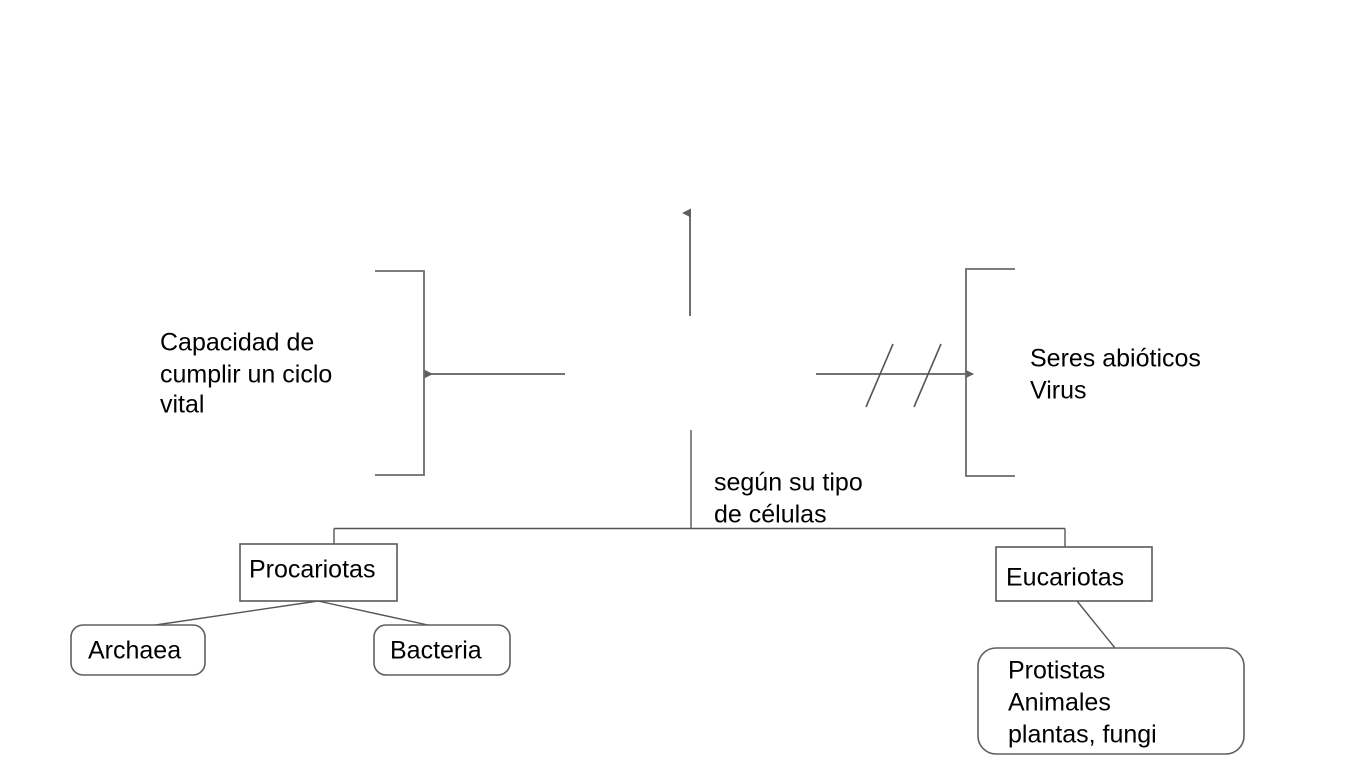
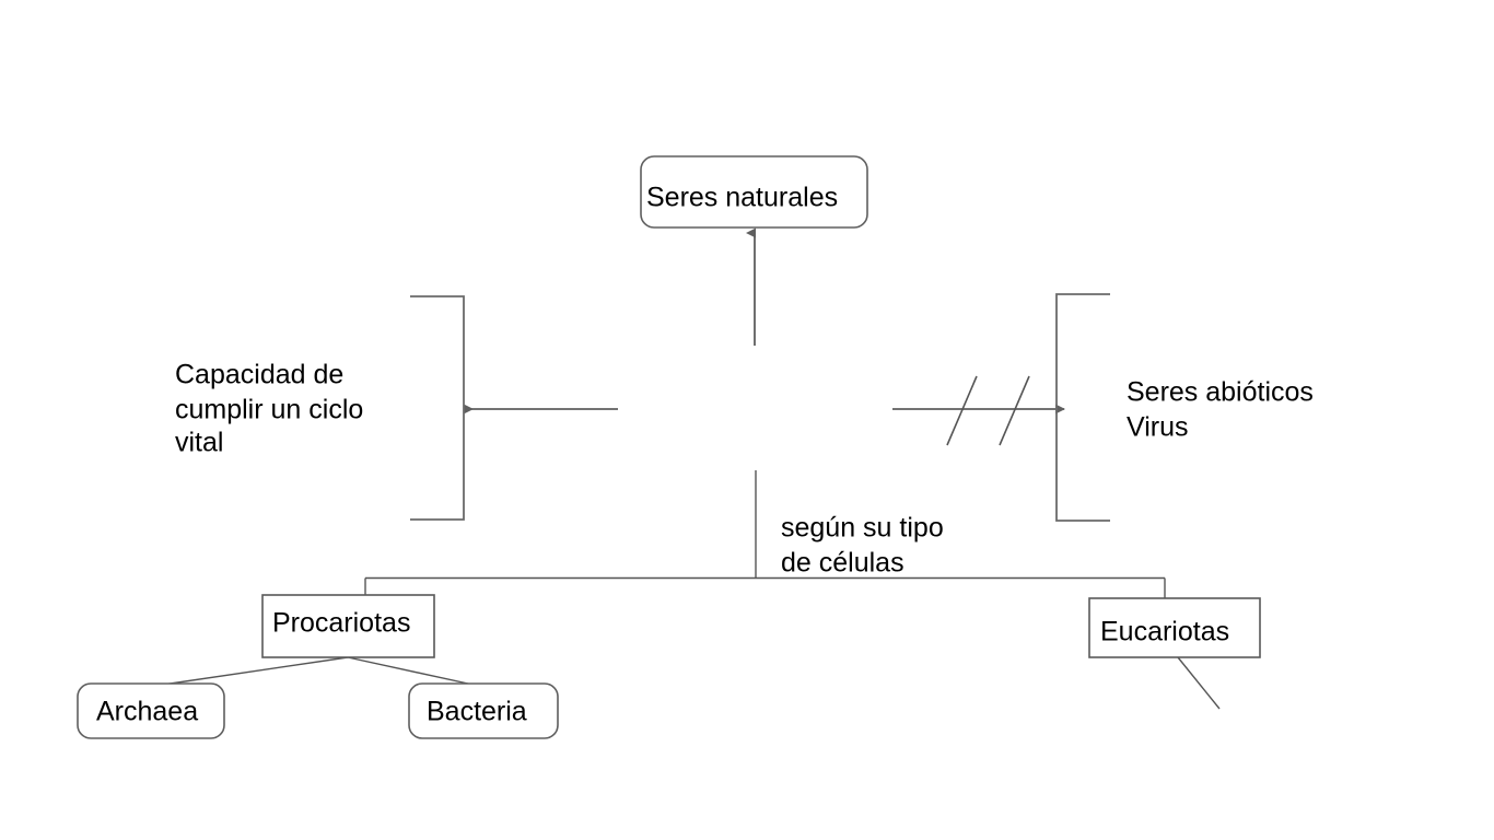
+ Seres naturales
  Procariotas
  Eucariotas
  Archaea
  Bacteria
- Protistas
- Animales
- plantas, fungi
  Capacidad de
  cumplir un ciclo
  vital
  Seres abióticos
  Virus
  según su tipo
  de células
